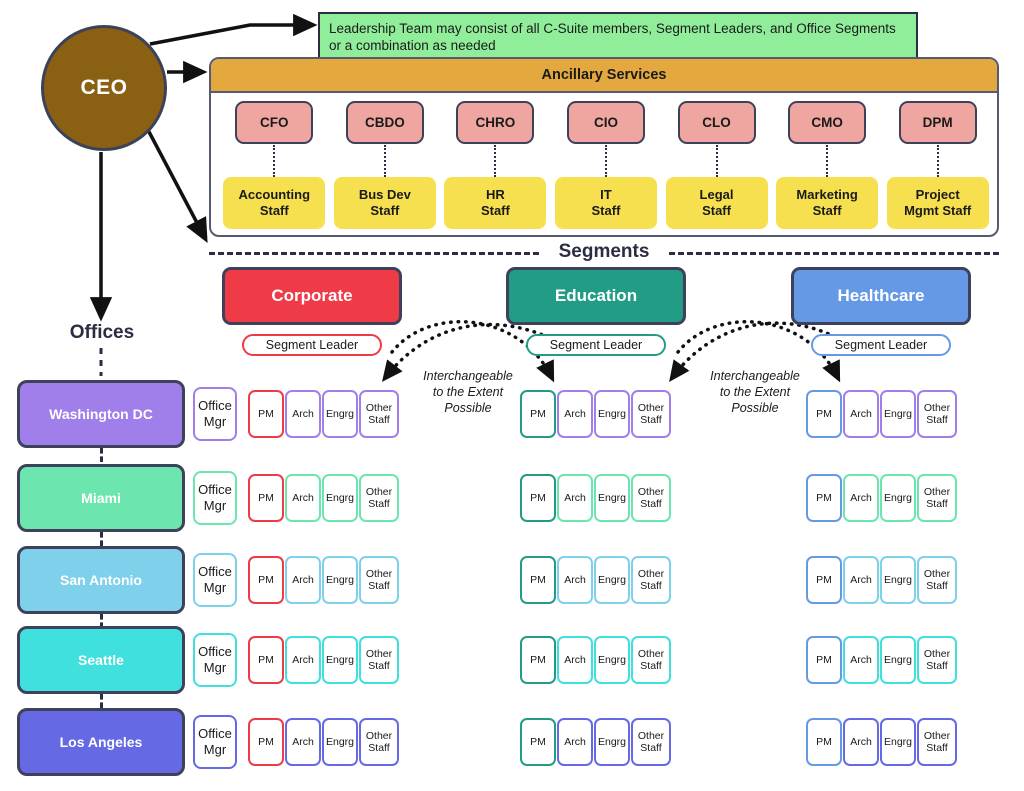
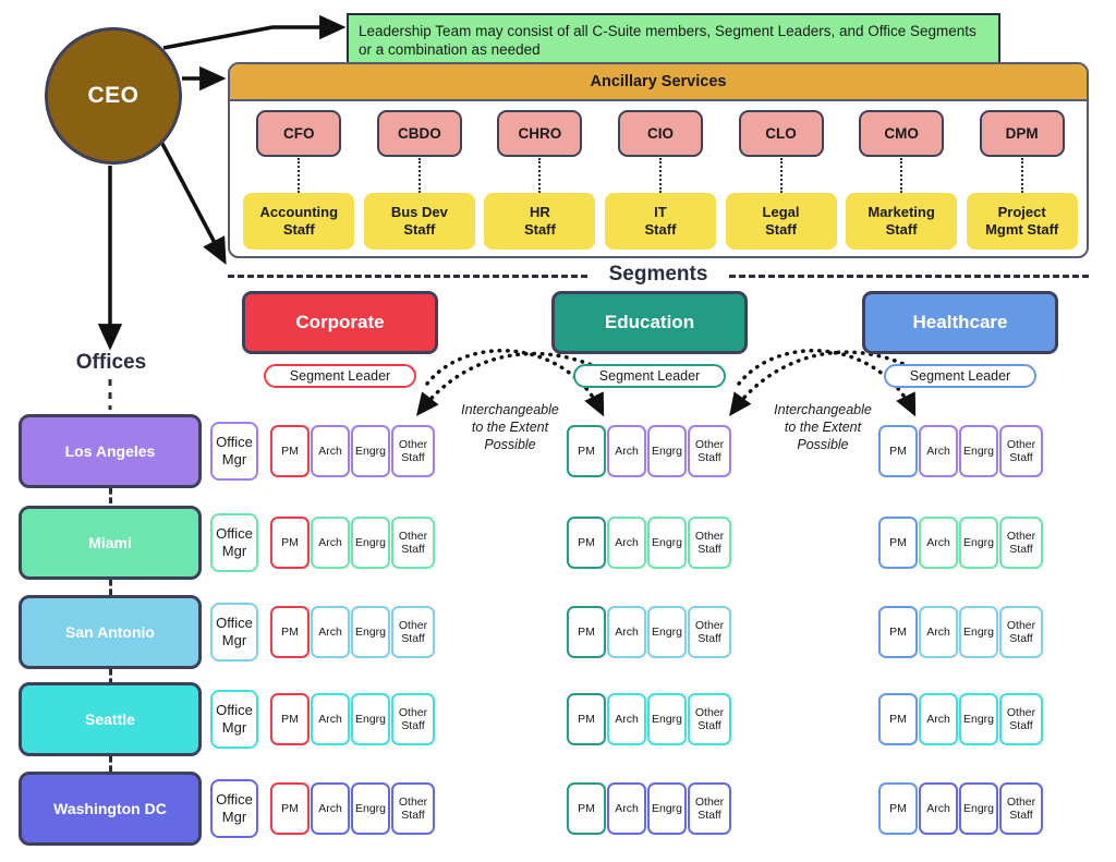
  CEO
  Leadership Team may consist of all C-Suite members, Segment Leaders, and Office Segments or a combination as needed
  Ancillary Services
  CFO
  CBDO
  CHRO
  CIO
  CLO
  CMO
  DPM
  Accounting
  Staff
  Bus Dev
  Staff
  HR
  Staff
  IT
  Staff
  Legal
  Staff
  Marketing
  Staff
  Project
  Mgmt Staff
  Segments
  Corporate
  Segment Leader
  Education
  Segment Leader
  Healthcare
  Segment Leader
  Offices
- Washington DC
+ Los Angeles
  Office
  Mgr
  PM
  Arch
  Engrg
  Other
  Staff
  PM
  Arch
  Engrg
  Other
  Staff
  PM
  Arch
  Engrg
  Other
  Staff
  Miami
  Office
  Mgr
  PM
  Arch
  Engrg
  Other
  Staff
  PM
  Arch
  Engrg
  Other
  Staff
  PM
  Arch
  Engrg
  Other
  Staff
  San Antonio
  Office
  Mgr
  PM
  Arch
  Engrg
  Other
  Staff
  PM
  Arch
  Engrg
  Other
  Staff
  PM
  Arch
  Engrg
  Other
  Staff
  Seattle
  Office
  Mgr
  PM
  Arch
  Engrg
  Other
  Staff
  PM
  Arch
  Engrg
  Other
  Staff
  PM
  Arch
  Engrg
  Other
  Staff
- Los Angeles
+ Washington DC
  Office
  Mgr
  PM
  Arch
  Engrg
  Other
  Staff
  PM
  Arch
  Engrg
  Other
  Staff
  PM
  Arch
  Engrg
  Other
  Staff
  Interchangeable
  to the Extent
  Possible
  Interchangeable
  to the Extent
  Possible
